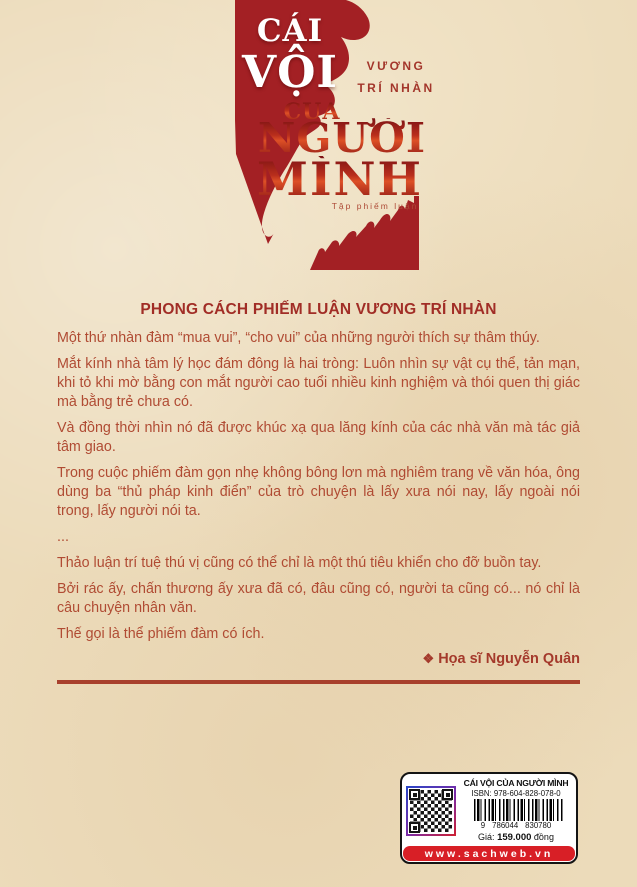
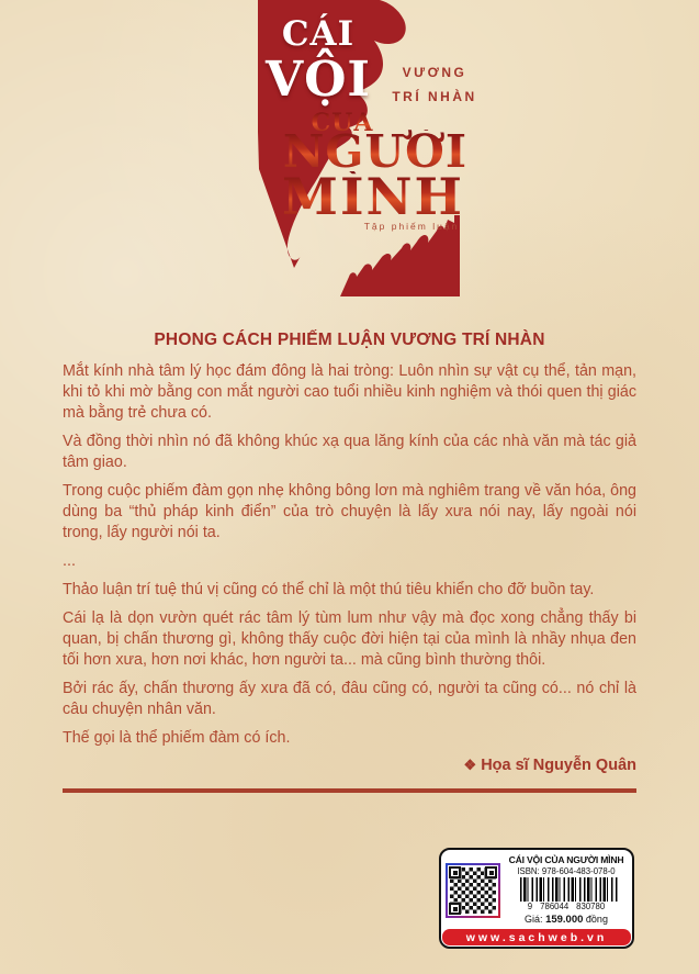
  CÁI
  VỘI
  VƯƠNG
  TRÍ NHÀN
  CỦA
  NGƯỜI
  MÌNH
  Tập phiếm luận
  PHONG CÁCH PHIẾM LUẬN VƯƠNG TRÍ NHÀN
- Một thứ nhàn đàm “mua vui”, “cho vui” của những người thích sự thâm thúy.
  Mắt kính nhà tâm lý học đám đông là hai tròng: Luôn nhìn sự vật cụ thể, tản mạn, khi tỏ khi mờ bằng con mắt người cao tuổi nhiều kinh nghiệm và thói quen thị giác mà bằng trẻ chưa có.
- Và đồng thời nhìn nó đã được khúc xạ qua lăng kính của các nhà văn mà tác giả tâm giao.
+ Và đồng thời nhìn nó đã không khúc xạ qua lăng kính của các nhà văn mà tác giả tâm giao.
  Trong cuộc phiếm đàm gọn nhẹ không bông lơn mà nghiêm trang về văn hóa, ông dùng ba “thủ pháp kinh điển” của trò chuyện là lấy xưa nói nay, lấy ngoài nói trong, lấy người nói ta.
  ...
  Thảo luận trí tuệ thú vị cũng có thể chỉ là một thú tiêu khiển cho đỡ buồn tay.
+ Cái lạ là dọn vườn quét rác tâm lý tùm lum như vậy mà đọc xong chẳng thấy bi quan, bị chấn thương gì, không thấy cuộc đời hiện tại của mình là nhầy nhụa đen tối hơn xưa, hơn nơi khác, hơn người ta... mà cũng bình thường thôi.
  Bởi rác ấy, chấn thương ấy xưa đã có, đâu cũng có, người ta cũng có... nó chỉ là câu chuyện nhân văn.
  Thế gọi là thể phiếm đàm có ích.
  ❖ Họa sĩ Nguyễn Quân
  CÁI VỘI CỦA NGƯỜI MÌNH
- ISBN: 978-604-828-078-0
+ ISBN: 978-604-483-078-0
  9
  786044
  830780
  Giá: 159.000 đồng
  www.sachweb.vn
